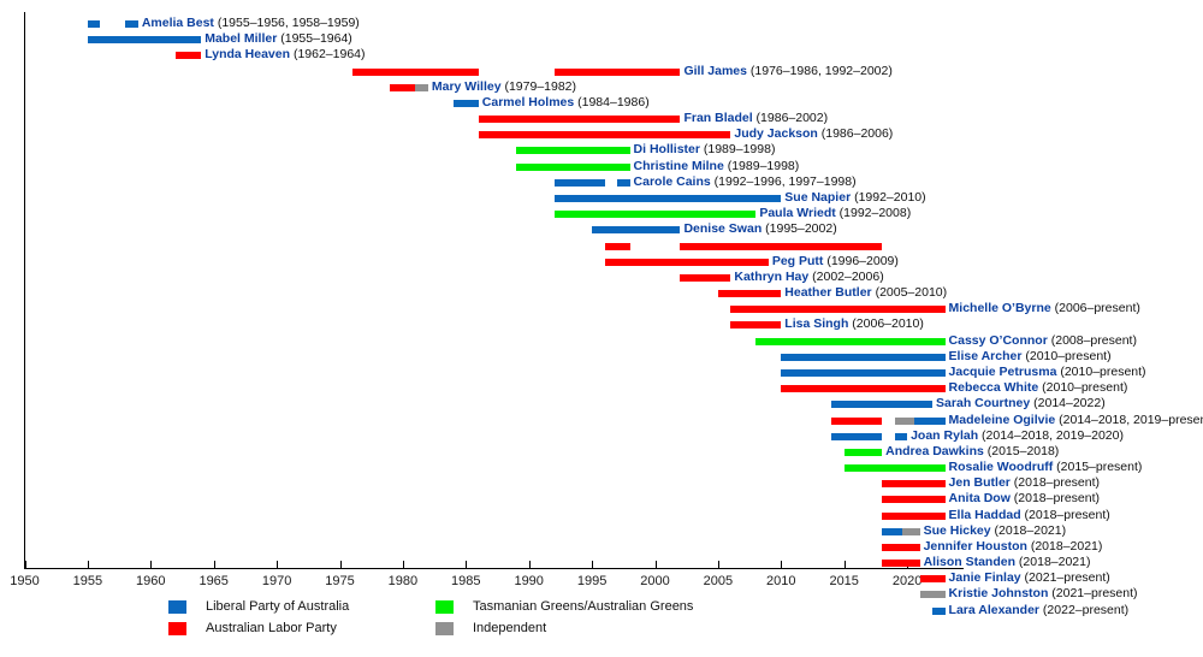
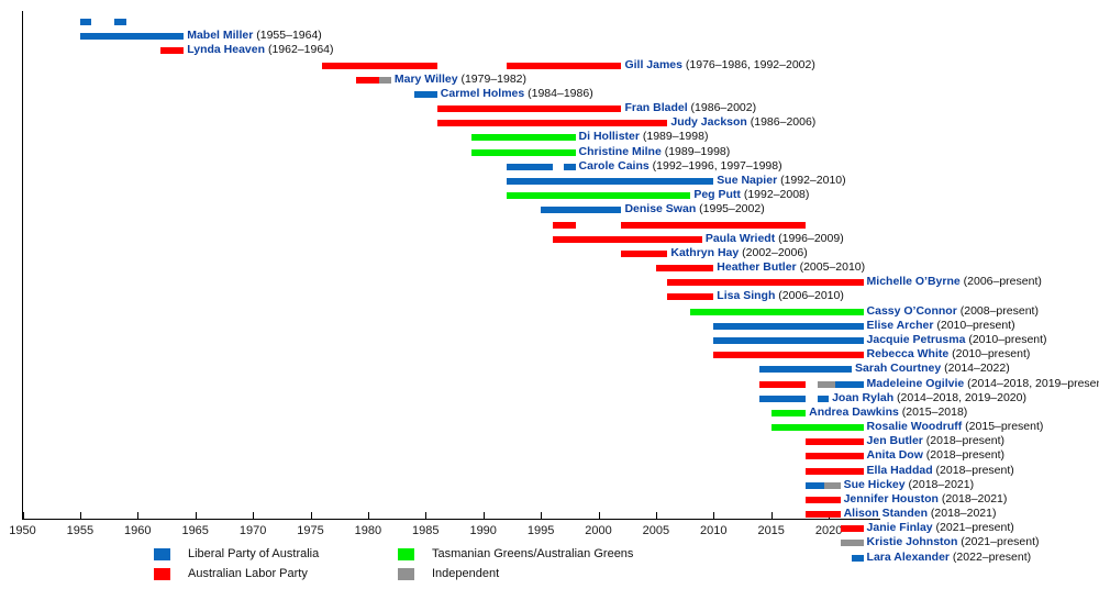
  1950
  1955
  1960
  1965
  1970
  1975
  1980
  1985
  1990
  1995
  2000
  2005
  2010
  2015
  2020
- Amelia Best (1955–1956, 1958–1959)
  Mabel Miller (1955–1964)
  Lynda Heaven (1962–1964)
  Gill James (1976–1986, 1992–2002)
  Mary Willey (1979–1982)
  Carmel Holmes (1984–1986)
  Fran Bladel (1986–2002)
  Judy Jackson (1986–2006)
  Di Hollister (1989–1998)
  Christine Milne (1989–1998)
  Carole Cains (1992–1996, 1997–1998)
  Sue Napier (1992–2010)
- Paula Wriedt (1992–2008)
+ Peg Putt (1992–2008)
  Denise Swan (1995–2002)
- Peg Putt (1996–2009)
+ Paula Wriedt (1996–2009)
  Kathryn Hay (2002–2006)
  Heather Butler (2005–2010)
  Michelle O’Byrne (2006–present)
  Lisa Singh (2006–2010)
  Cassy O’Connor (2008–present)
  Elise Archer (2010–present)
  Jacquie Petrusma (2010–present)
  Rebecca White (2010–present)
  Sarah Courtney (2014–2022)
  Madeleine Ogilvie (2014–2018, 2019–prese
  Joan Rylah (2014–2018, 2019–2020)
  Andrea Dawkins (2015–2018)
  Rosalie Woodruff (2015–present)
  Jen Butler (2018–present)
  Anita Dow (2018–present)
  Ella Haddad (2018–present)
  Sue Hickey (2018–2021)
  Jennifer Houston (2018–2021)
  Alison Standen (2018–2021)
  Janie Finlay (2021–present)
  Kristie Johnston (2021–present)
  Lara Alexander (2022–present)
  Liberal Party of Australia
  Australian Labor Party
  Tasmanian Greens/Australian Greens
  Independent
